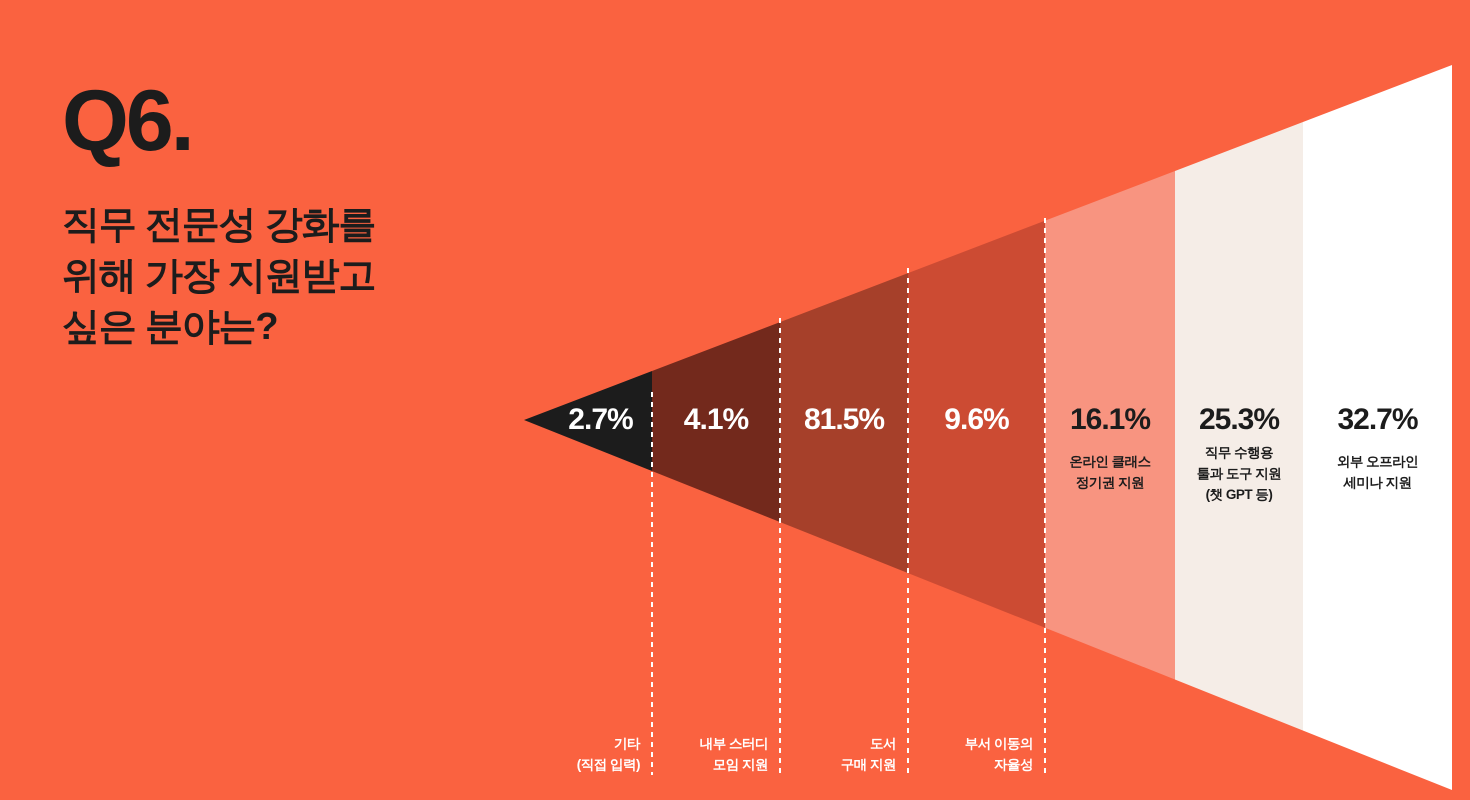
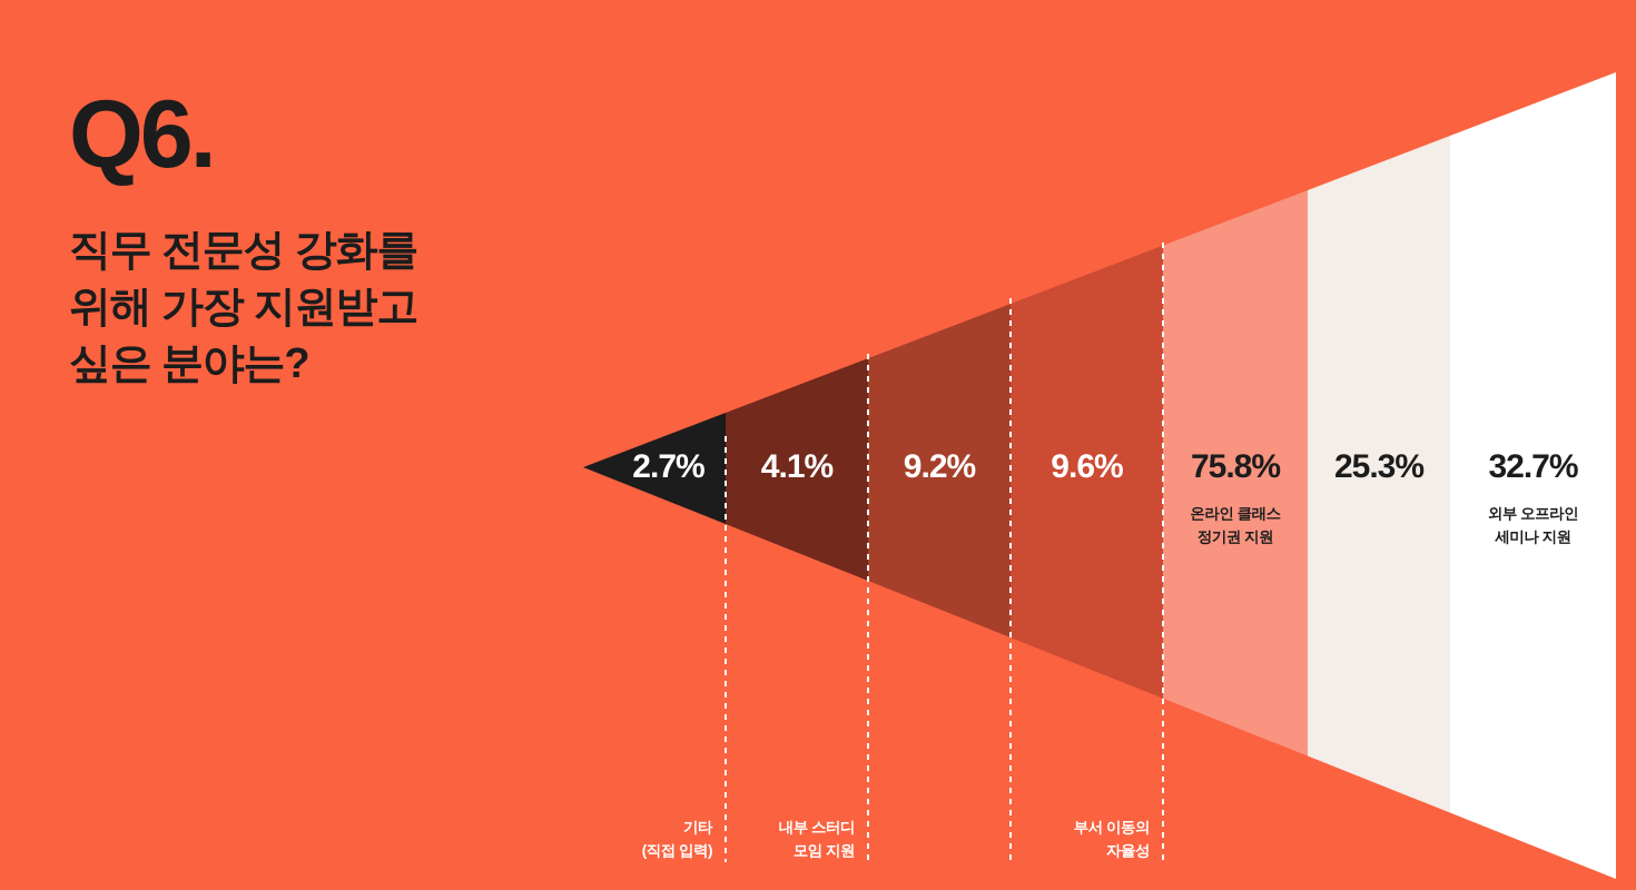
  Q6.
  직무 전문성 강화를
  위해 가장 지원받고
  싶은 분야는?
  2.7%
  4.1%
- 81.5%
+ 9.2%
  9.6%
- 16.1%
+ 75.8%
  25.3%
  32.7%
  온라인 클래스
  정기권 지원
- 직무 수행용
- 툴과 도구 지원
- (챗 GPT 등)
  외부 오프라인
  세미나 지원
  기타
  (직접 입력)
  내부 스터디
  모임 지원
- 도서
- 구매 지원
  부서 이동의
  자율성
